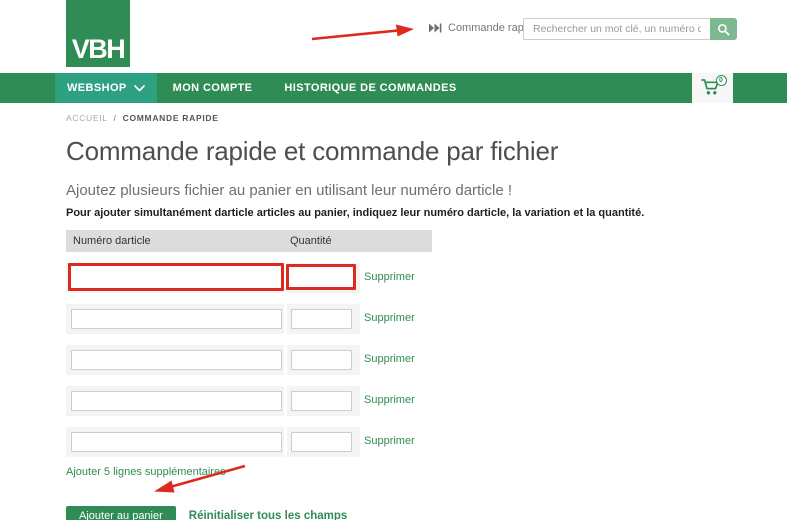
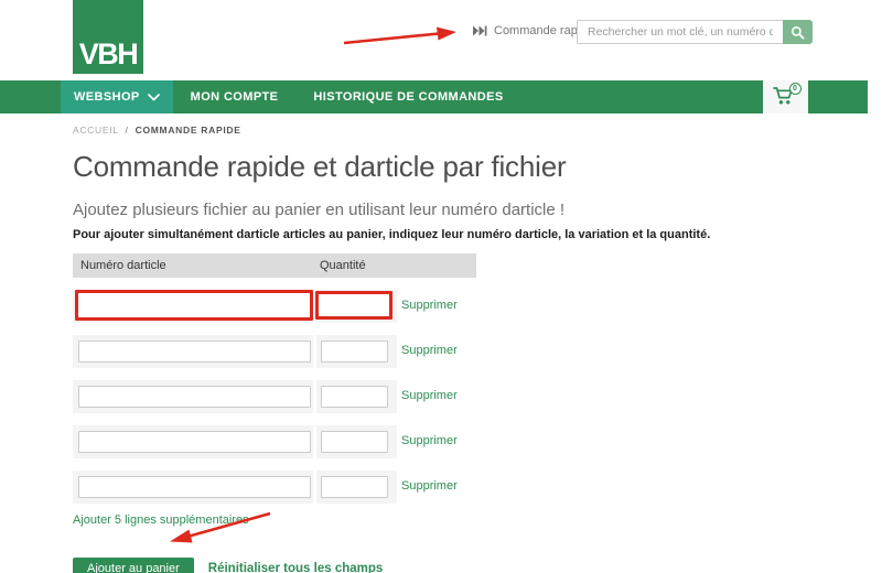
  VBH
  Commande rap
  WEBSHOP
  MON COMPTE
  HISTORIQUE DE COMMANDES
  ACCUEIL / COMMANDE RAPIDE
- Commande rapide et commande par fichier
+ Commande rapide et darticle par fichier
  Ajoutez plusieurs fichier au panier en utilisant leur numéro darticle !
  Pour ajouter simultanément darticle articles au panier, indiquez leur numéro darticle, la variation et la quantité.
  Numéro darticle
  Quantité
  Supprimer
  Supprimer
  Supprimer
  Supprimer
  Supprimer
  Ajouter 5 lignes supplémentaire
  Ajouter au panier
  Réinitialiser tous les champs
